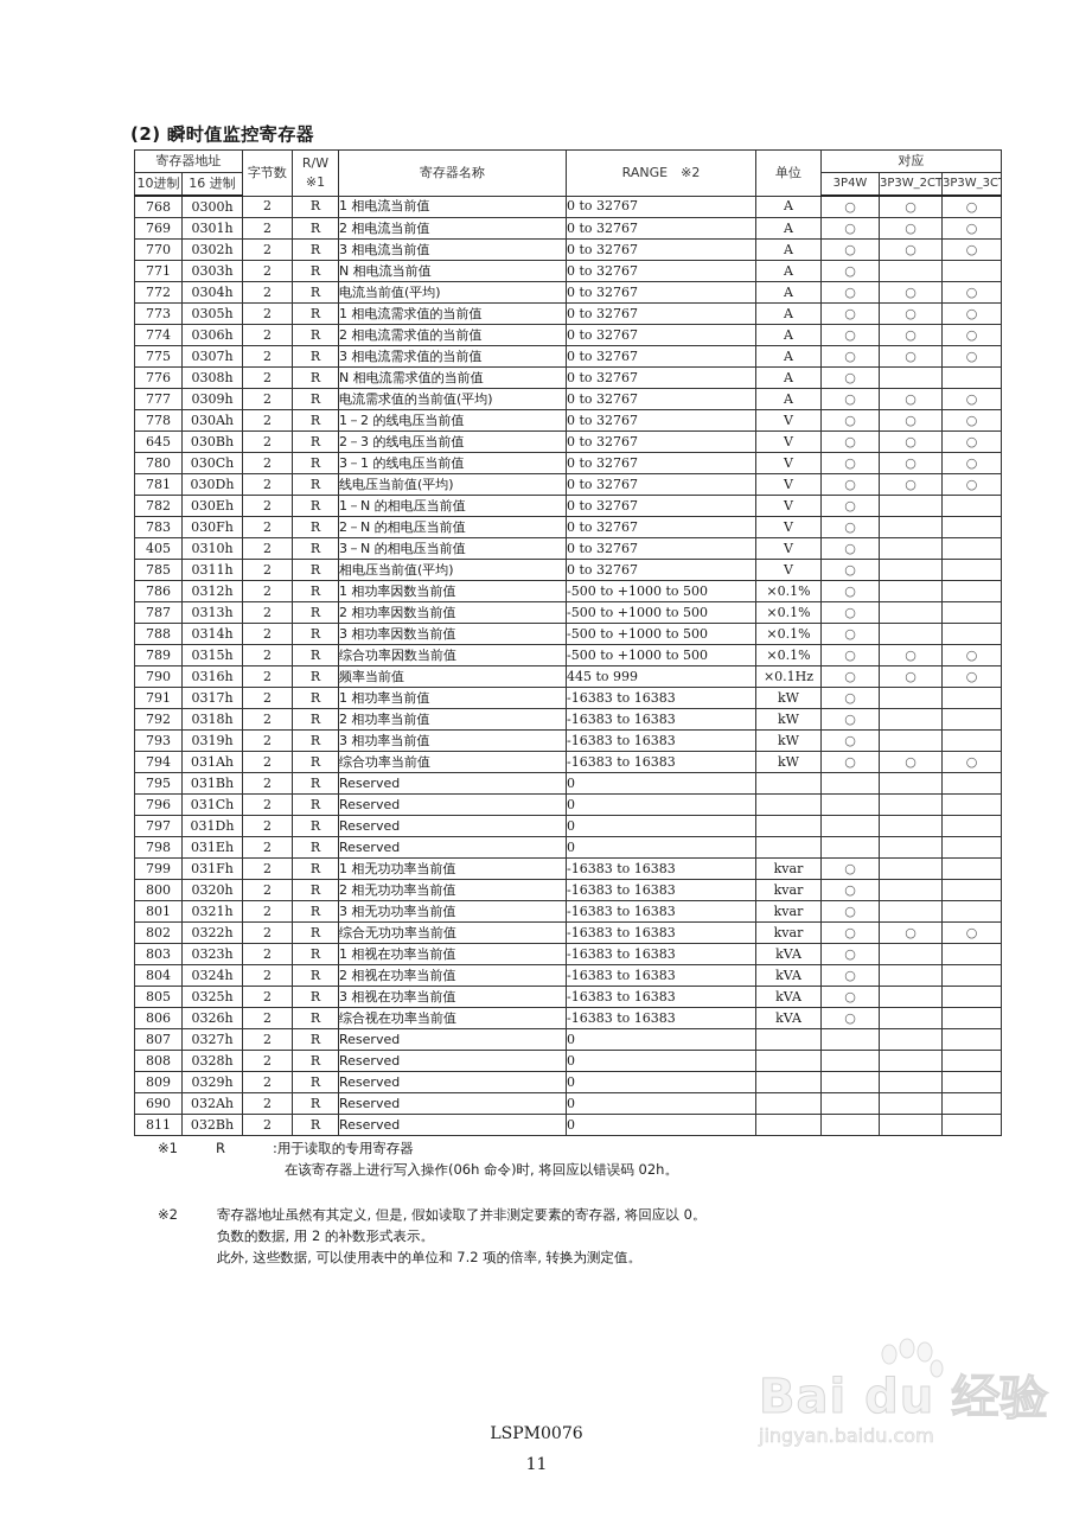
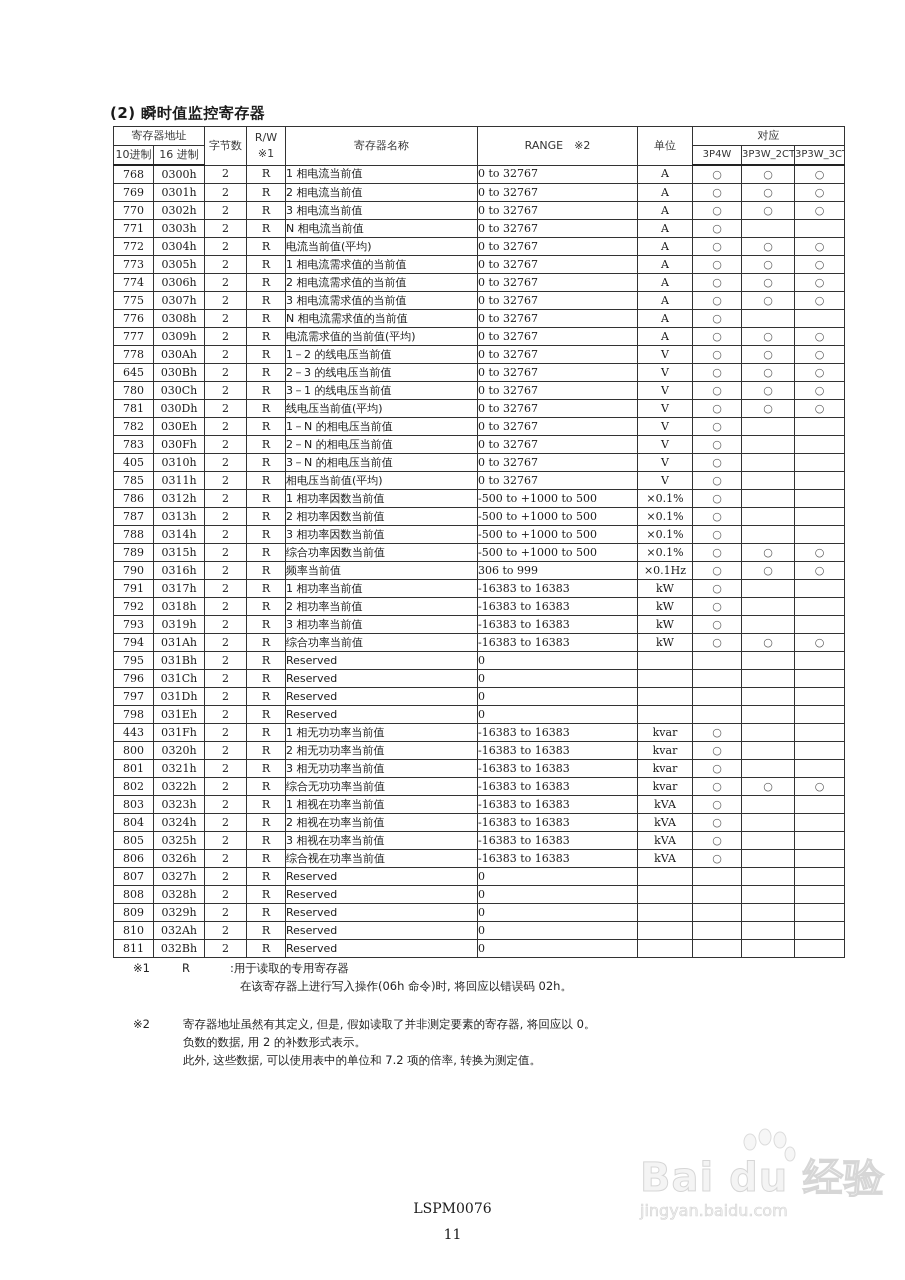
  (2) 瞬时值监控寄存器
  寄存器地址	字节数	R/W ※1	寄存器名称	RANGE ※2	单位	对应
  10进制	16 进制	3P4W	3P3W_2CT	3P3W_3C
  768	0300h	2	R	1 相电流当前值	0 to 32767	A	○	○	○
  769	0301h	2	R	2 相电流当前值	0 to 32767	A	○	○	○
  770	0302h	2	R	3 相电流当前值	0 to 32767	A	○	○	○
  771	0303h	2	R	N 相电流当前值	0 to 32767	A	○
  772	0304h	2	R	电流当前值(平均)	0 to 32767	A	○	○	○
  773	0305h	2	R	1 相电流需求值的当前值	0 to 32767	A	○	○	○
  774	0306h	2	R	2 相电流需求值的当前值	0 to 32767	A	○	○	○
  775	0307h	2	R	3 相电流需求值的当前值	0 to 32767	A	○	○	○
  776	0308h	2	R	N 相电流需求值的当前值	0 to 32767	A	○
  777	0309h	2	R	电流需求值的当前值(平均)	0 to 32767	A	○	○	○
  778	030Ah	2	R	1－2 的线电压当前值	0 to 32767	V	○	○	○
  645	030Bh	2	R	2－3 的线电压当前值	0 to 32767	V	○	○	○
  780	030Ch	2	R	3－1 的线电压当前值	0 to 32767	V	○	○	○
  781	030Dh	2	R	线电压当前值(平均)	0 to 32767	V	○	○	○
  782	030Eh	2	R	1－N 的相电压当前值	0 to 32767	V	○
  783	030Fh	2	R	2－N 的相电压当前值	0 to 32767	V	○
  405	0310h	2	R	3－N 的相电压当前值	0 to 32767	V	○
  785	0311h	2	R	相电压当前值(平均)	0 to 32767	V	○
  786	0312h	2	R	1 相功率因数当前值	-500 to +1000 to 500	×0.1%	○
  787	0313h	2	R	2 相功率因数当前值	-500 to +1000 to 500	×0.1%	○
  788	0314h	2	R	3 相功率因数当前值	-500 to +1000 to 500	×0.1%	○
  789	0315h	2	R	综合功率因数当前值	-500 to +1000 to 500	×0.1%	○	○	○
- 790	0316h	2	R	频率当前值	445 to 999	×0.1Hz	○	○	○
+ 790	0316h	2	R	频率当前值	306 to 999	×0.1Hz	○	○	○
  791	0317h	2	R	1 相功率当前值	-16383 to 16383	kW	○
  792	0318h	2	R	2 相功率当前值	-16383 to 16383	kW	○
  793	0319h	2	R	3 相功率当前值	-16383 to 16383	kW	○
  794	031Ah	2	R	综合功率当前值	-16383 to 16383	kW	○	○	○
  795	031Bh	2	R	Reserved	0
  796	031Ch	2	R	Reserved	0
  797	031Dh	2	R	Reserved	0
  798	031Eh	2	R	Reserved	0
- 799	031Fh	2	R	1 相无功功率当前值	-16383 to 16383	kvar	○
+ 443	031Fh	2	R	1 相无功功率当前值	-16383 to 16383	kvar	○
  800	0320h	2	R	2 相无功功率当前值	-16383 to 16383	kvar	○
  801	0321h	2	R	3 相无功功率当前值	-16383 to 16383	kvar	○
  802	0322h	2	R	综合无功功率当前值	-16383 to 16383	kvar	○	○	○
  803	0323h	2	R	1 相视在功率当前值	-16383 to 16383	kVA	○
  804	0324h	2	R	2 相视在功率当前值	-16383 to 16383	kVA	○
  805	0325h	2	R	3 相视在功率当前值	-16383 to 16383	kVA	○
  806	0326h	2	R	综合视在功率当前值	-16383 to 16383	kVA	○
  807	0327h	2	R	Reserved	0
  808	0328h	2	R	Reserved	0
  809	0329h	2	R	Reserved	0
- 690	032Ah	2	R	Reserved	0
+ 810	032Ah	2	R	Reserved	0
  811	032Bh	2	R	Reserved	0
  ※1
  R
  :用于读取的专用寄存器
  在该寄存器上进行写入操作(06h 命令)时, 将回应以错误码 02h。
  ※2
  寄存器地址虽然有其定义, 但是, 假如读取了并非测定要素的寄存器, 将回应以 0。
  负数的数据, 用 2 的补数形式表示。
  此外, 这些数据, 可以使用表中的单位和 7.2 项的倍率, 转换为测定值。
  LSPM0076
  11
  Bai du 经验
  jingyan.baidu.com
